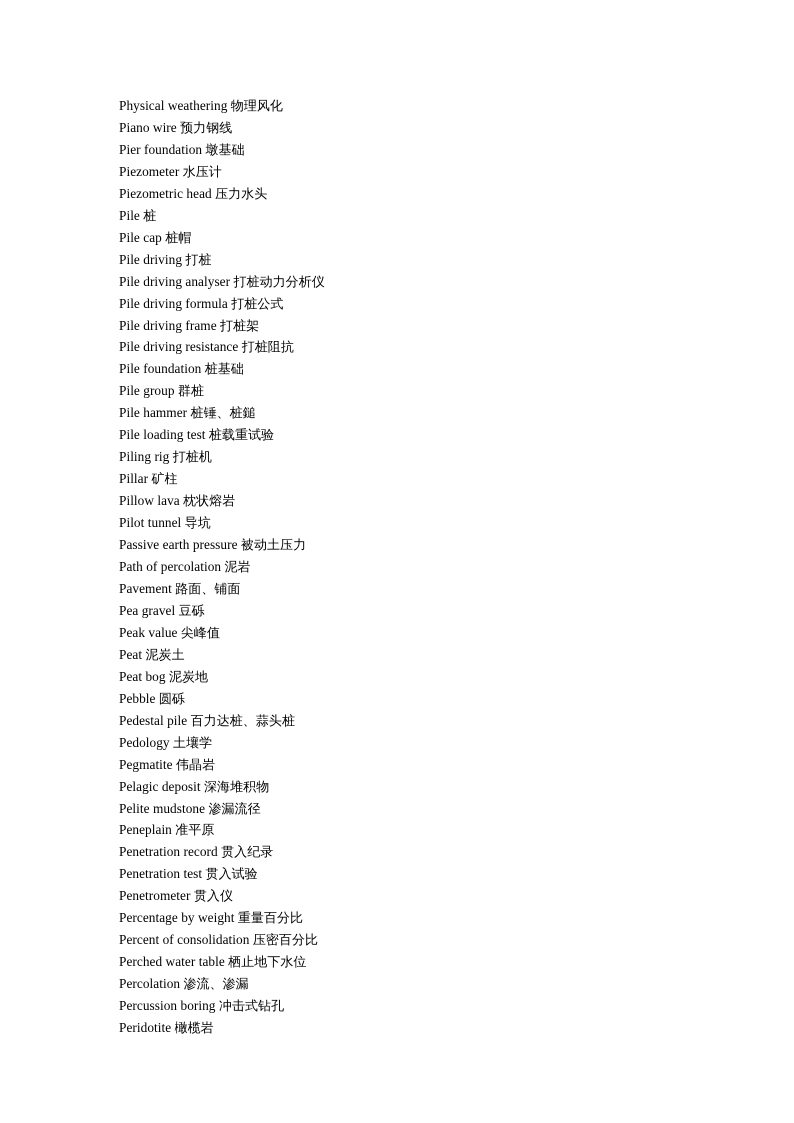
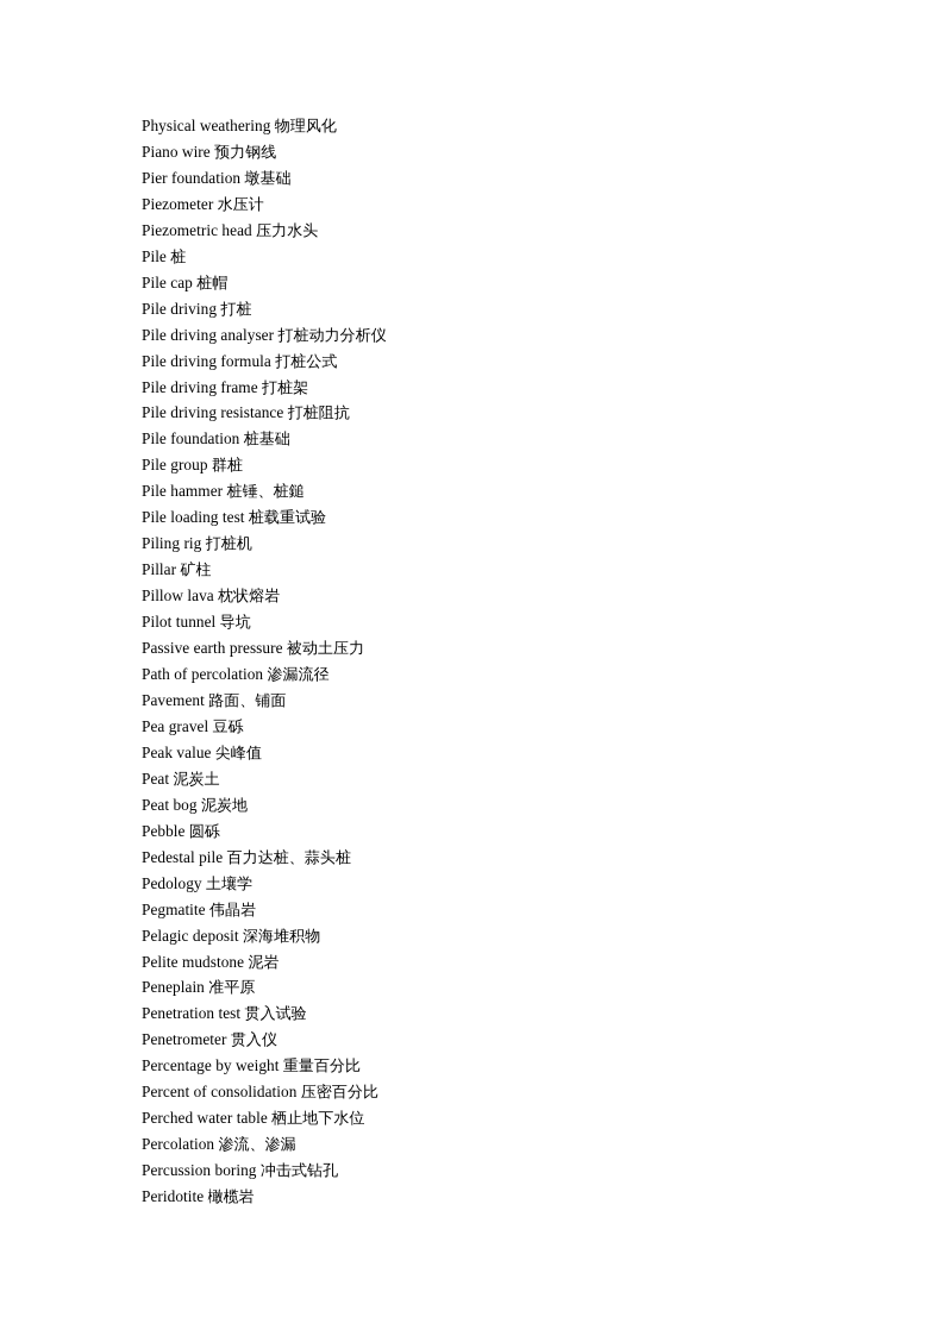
  Physical weathering 物理风化
  Piano wire 预力钢线
  Pier foundation 墩基础
  Piezometer 水压计
  Piezometric head 压力水头
  Pile 桩
  Pile cap 桩帽
  Pile driving 打桩
  Pile driving analyser 打桩动力分析仪
  Pile driving formula 打桩公式
  Pile driving frame 打桩架
  Pile driving resistance 打桩阻抗
  Pile foundation 桩基础
  Pile group 群桩
  Pile hammer 桩锤、桩鎚
  Pile loading test 桩载重试验
  Piling rig 打桩机
  Pillar 矿柱
  Pillow lava 枕状熔岩
  Pilot tunnel 导坑
  Passive earth pressure 被动土压力
- Path of percolation 泥岩
+ Path of percolation 渗漏流径
  Pavement 路面、铺面
  Pea gravel 豆砾
  Peak value 尖峰值
  Peat 泥炭土
  Peat bog 泥炭地
  Pebble 圆砾
  Pedestal pile 百力达桩、蒜头桩
  Pedology 土壤学
  Pegmatite 伟晶岩
  Pelagic deposit 深海堆积物
- Pelite mudstone 渗漏流径
+ Pelite mudstone 泥岩
  Peneplain 准平原
- Penetration record 贯入纪录
  Penetration test 贯入试验
  Penetrometer 贯入仪
  Percentage by weight 重量百分比
  Percent of consolidation 压密百分比
  Perched water table 栖止地下水位
  Percolation 渗流、渗漏
  Percussion boring 冲击式钻孔
  Peridotite 橄榄岩
